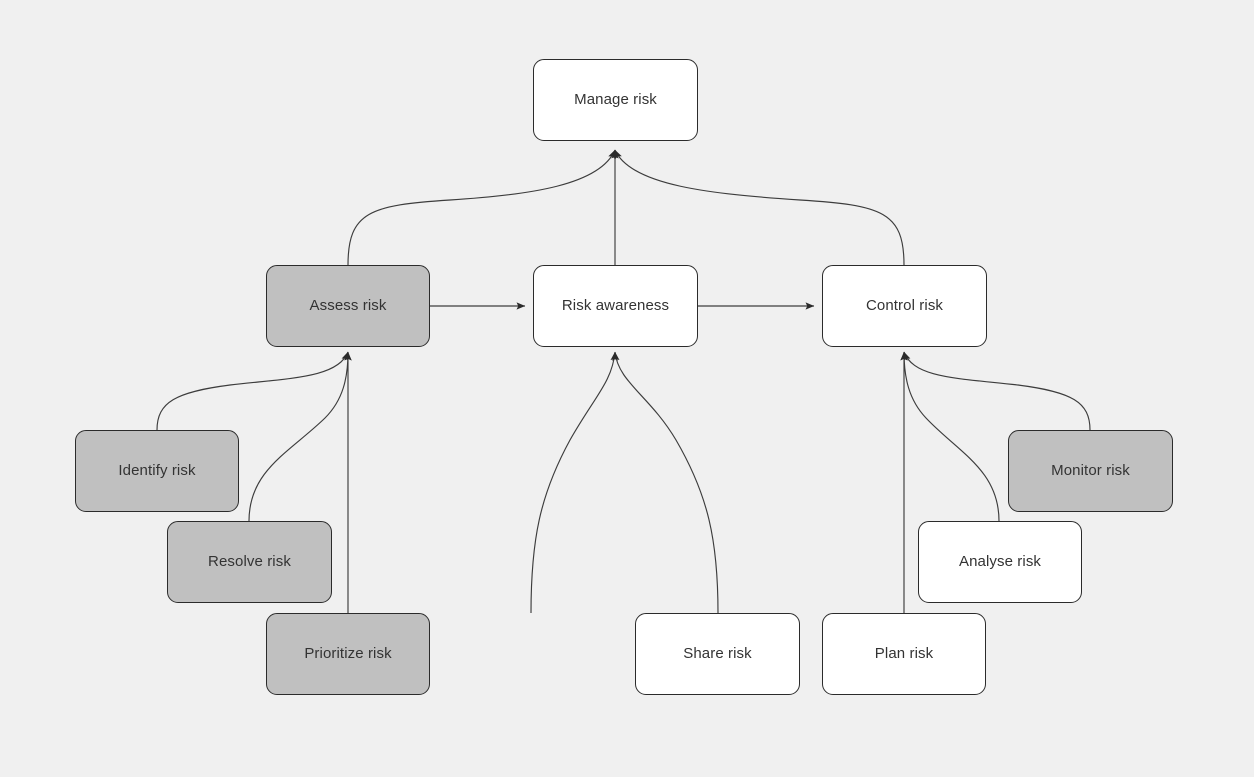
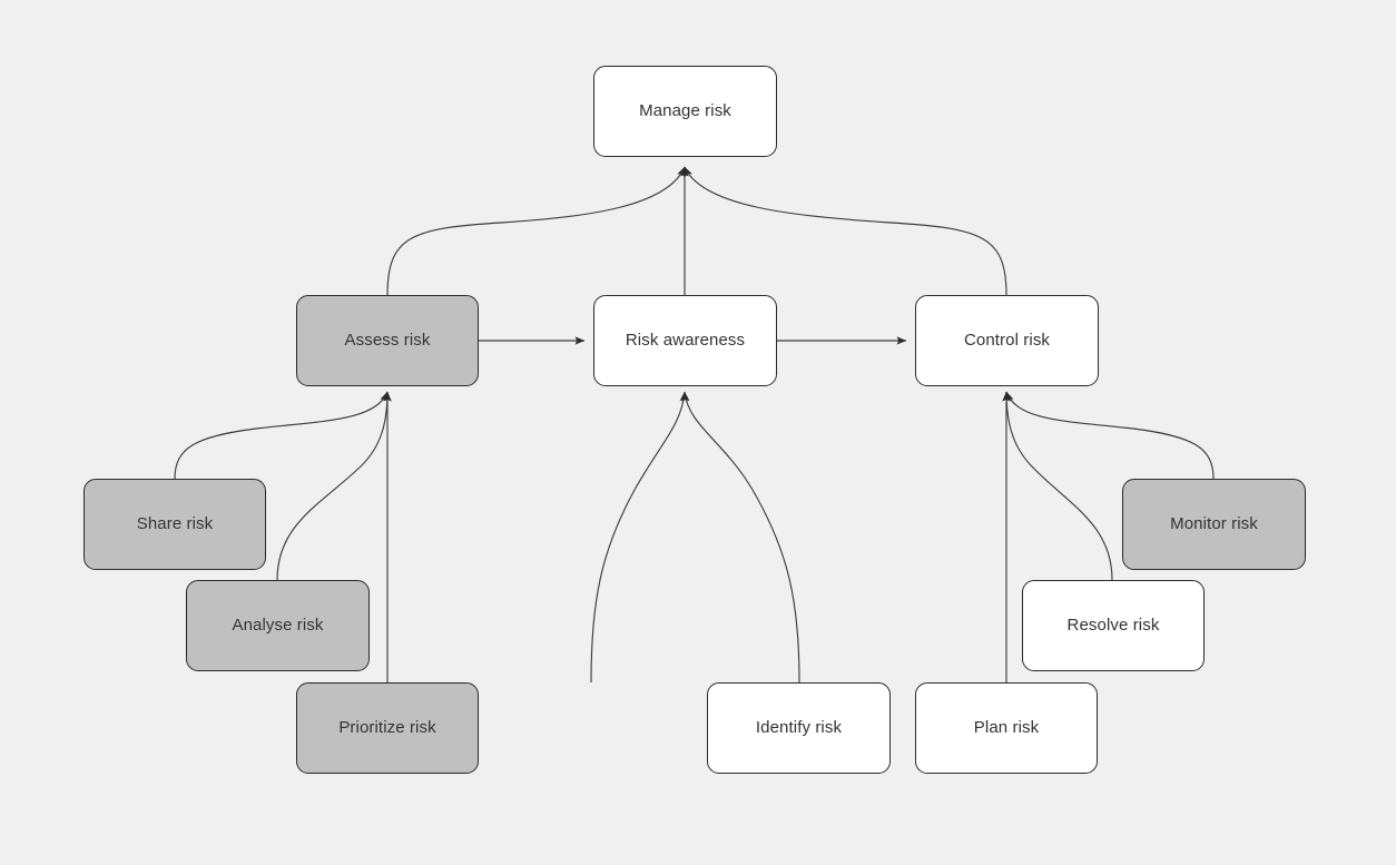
  Manage risk
  Assess risk
  Risk awareness
  Control risk
- Identify risk
+ Share risk
- Resolve risk
+ Analyse risk
  Monitor risk
- Analyse risk
+ Resolve risk
  Prioritize risk
- Share risk
+ Identify risk
  Plan risk
